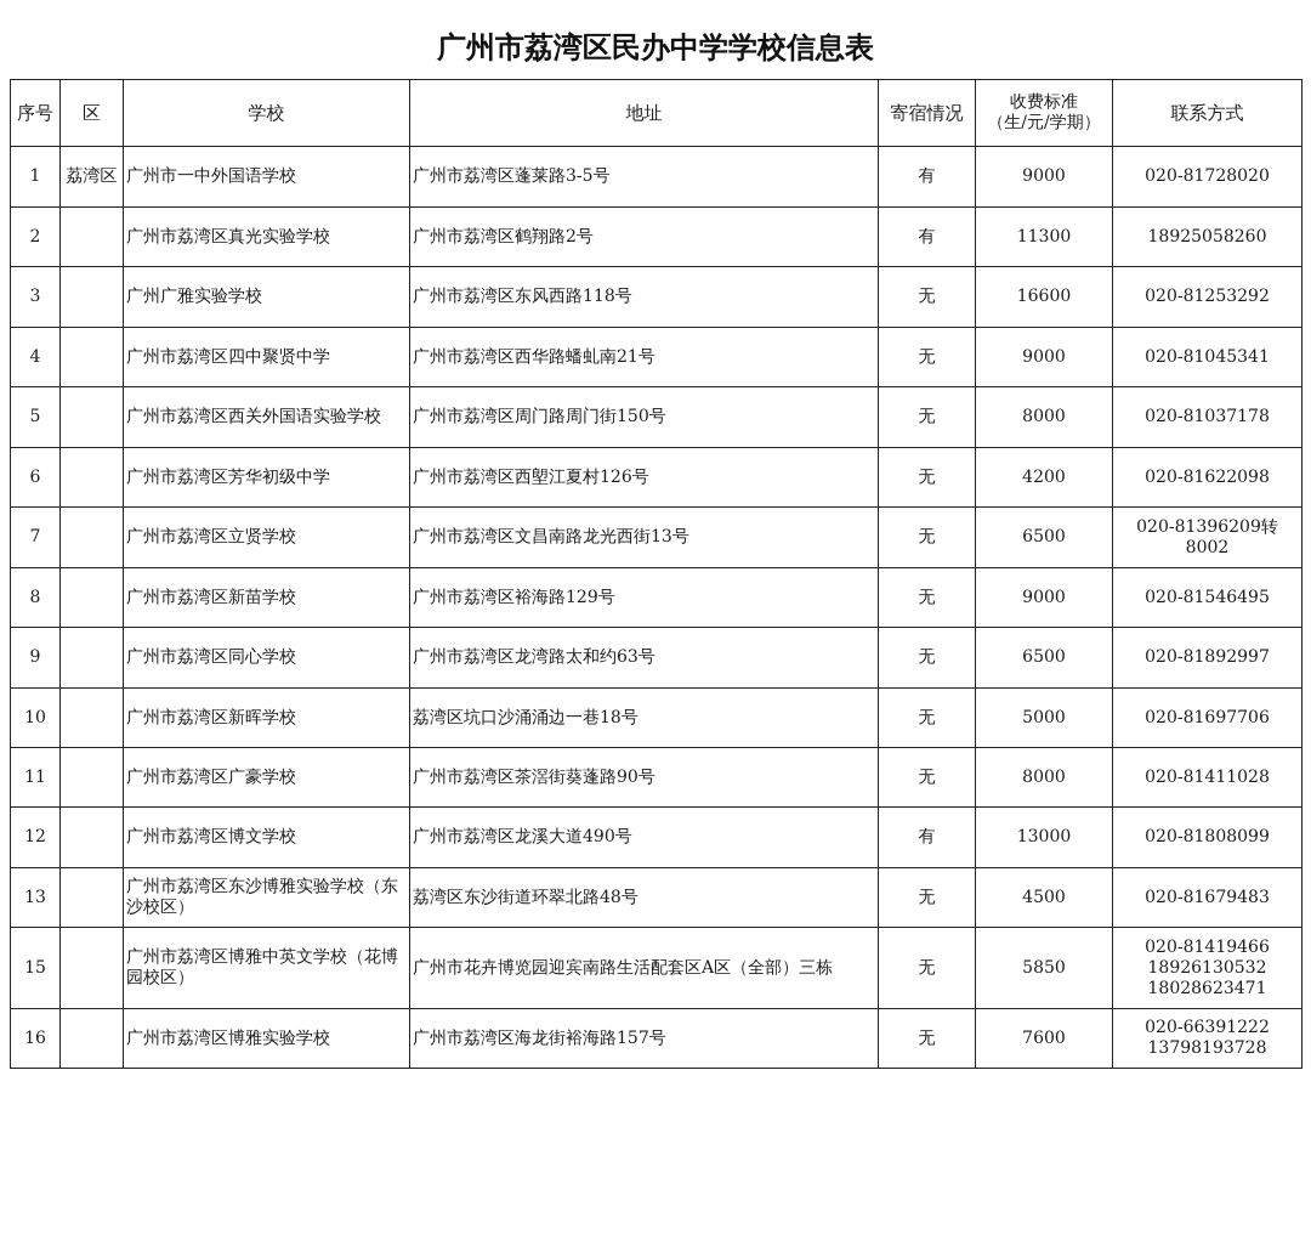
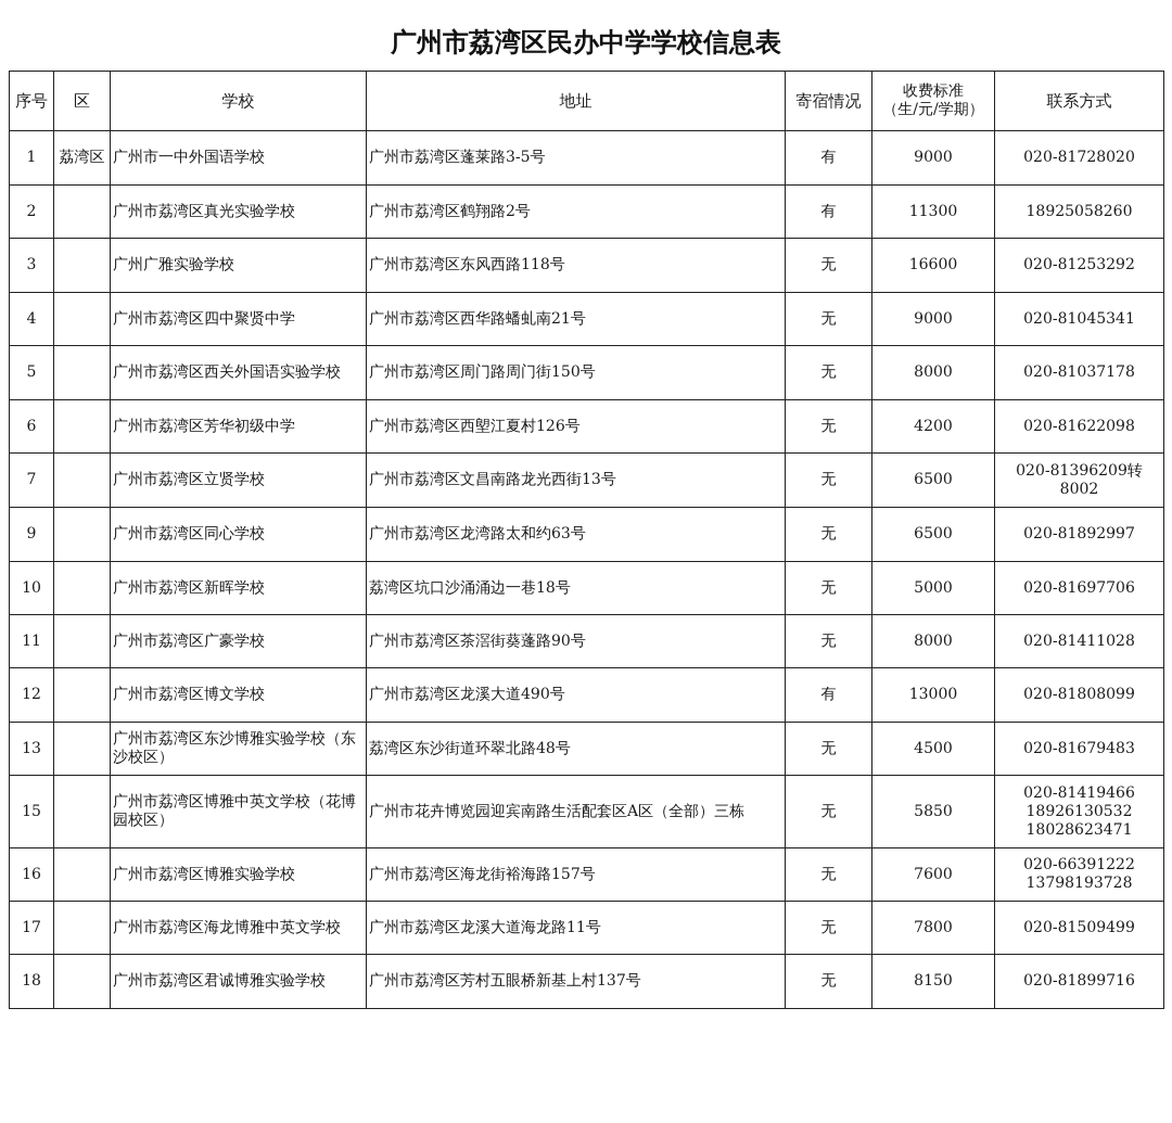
  广州市荔湾区民办中学学校信息表
  序号	区	学校	地址	寄宿情况	收费标准 （生/元/学期）	联系方式
  1	荔湾区	广州市一中外国语学校	广州市荔湾区蓬莱路3-5号	有	9000	020-81728020
  2		广州市荔湾区真光实验学校	广州市荔湾区鹤翔路2号	有	11300	18925058260
  3		广州广雅实验学校	广州市荔湾区东风西路118号	无	16600	020-81253292
  4		广州市荔湾区四中聚贤中学	广州市荔湾区西华路蟠虬南21号	无	9000	020-81045341
  5		广州市荔湾区西关外国语实验学校	广州市荔湾区周门路周门街150号	无	8000	020-81037178
  6		广州市荔湾区芳华初级中学	广州市荔湾区西塱江夏村126号	无	4200	020-81622098
  7		广州市荔湾区立贤学校	广州市荔湾区文昌南路龙光西街13号	无	6500	020-81396209转8002
- 8		广州市荔湾区新苗学校	广州市荔湾区裕海路129号	无	9000	020-81546495
  9		广州市荔湾区同心学校	广州市荔湾区龙湾路太和约63号	无	6500	020-81892997
  10		广州市荔湾区新晖学校	荔湾区坑口沙涌涌边一巷18号	无	5000	020-81697706
  11		广州市荔湾区广豪学校	广州市荔湾区茶滘街葵蓬路90号	无	8000	020-81411028
  12		广州市荔湾区博文学校	广州市荔湾区龙溪大道490号	有	13000	020-81808099
  13		广州市荔湾区东沙博雅实验学校（东沙校区）	荔湾区东沙街道环翠北路48号	无	4500	020-81679483
  15		广州市荔湾区博雅中英文学校（花博园校区）	广州市花卉博览园迎宾南路生活配套区A区（全部）三栋	无	5850	020-81419466 18926130532 18028623471
  16		广州市荔湾区博雅实验学校	广州市荔湾区海龙街裕海路157号	无	7600	020-66391222 13798193728
+ 17		广州市荔湾区海龙博雅中英文学校	广州市荔湾区龙溪大道海龙路11号	无	7800	020-81509499
+ 18		广州市荔湾区君诚博雅实验学校	广州市荔湾区芳村五眼桥新基上村137号	无	8150	020-81899716
